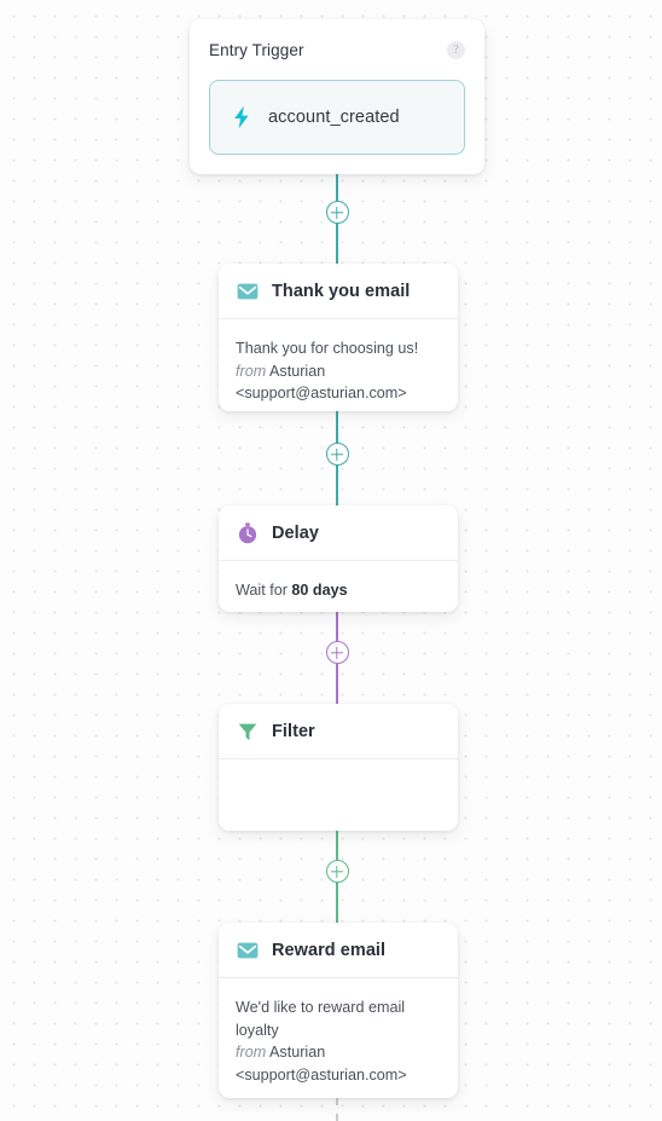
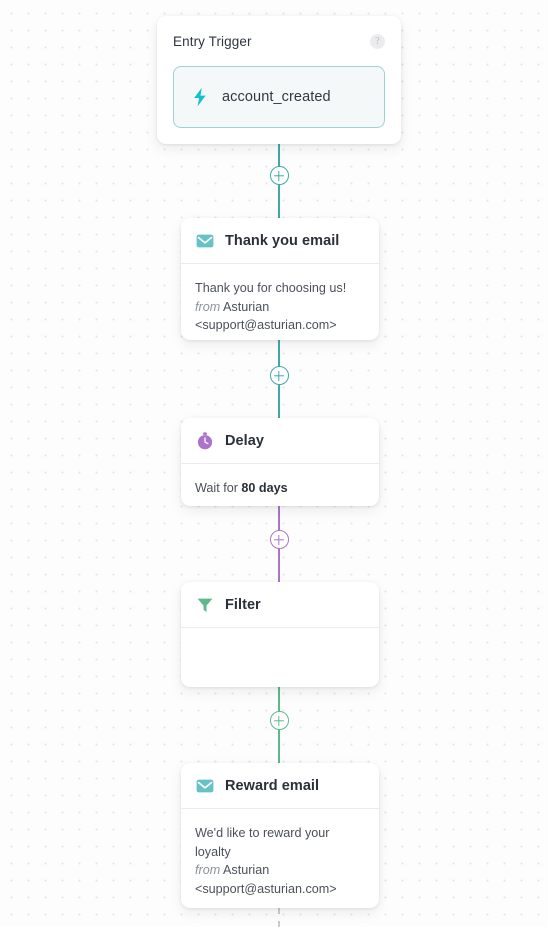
  Entry Trigger
  ?
  account_created
  Thank you email
  Thank you for choosing us!
  from Asturian
  <support@asturian.com>
  Delay
  Wait for 80 days
  Filter
  Reward email
- We'd like to reward email loyalty
+ We'd like to reward your loyalty
  from Asturian
  <support@asturian.com>
